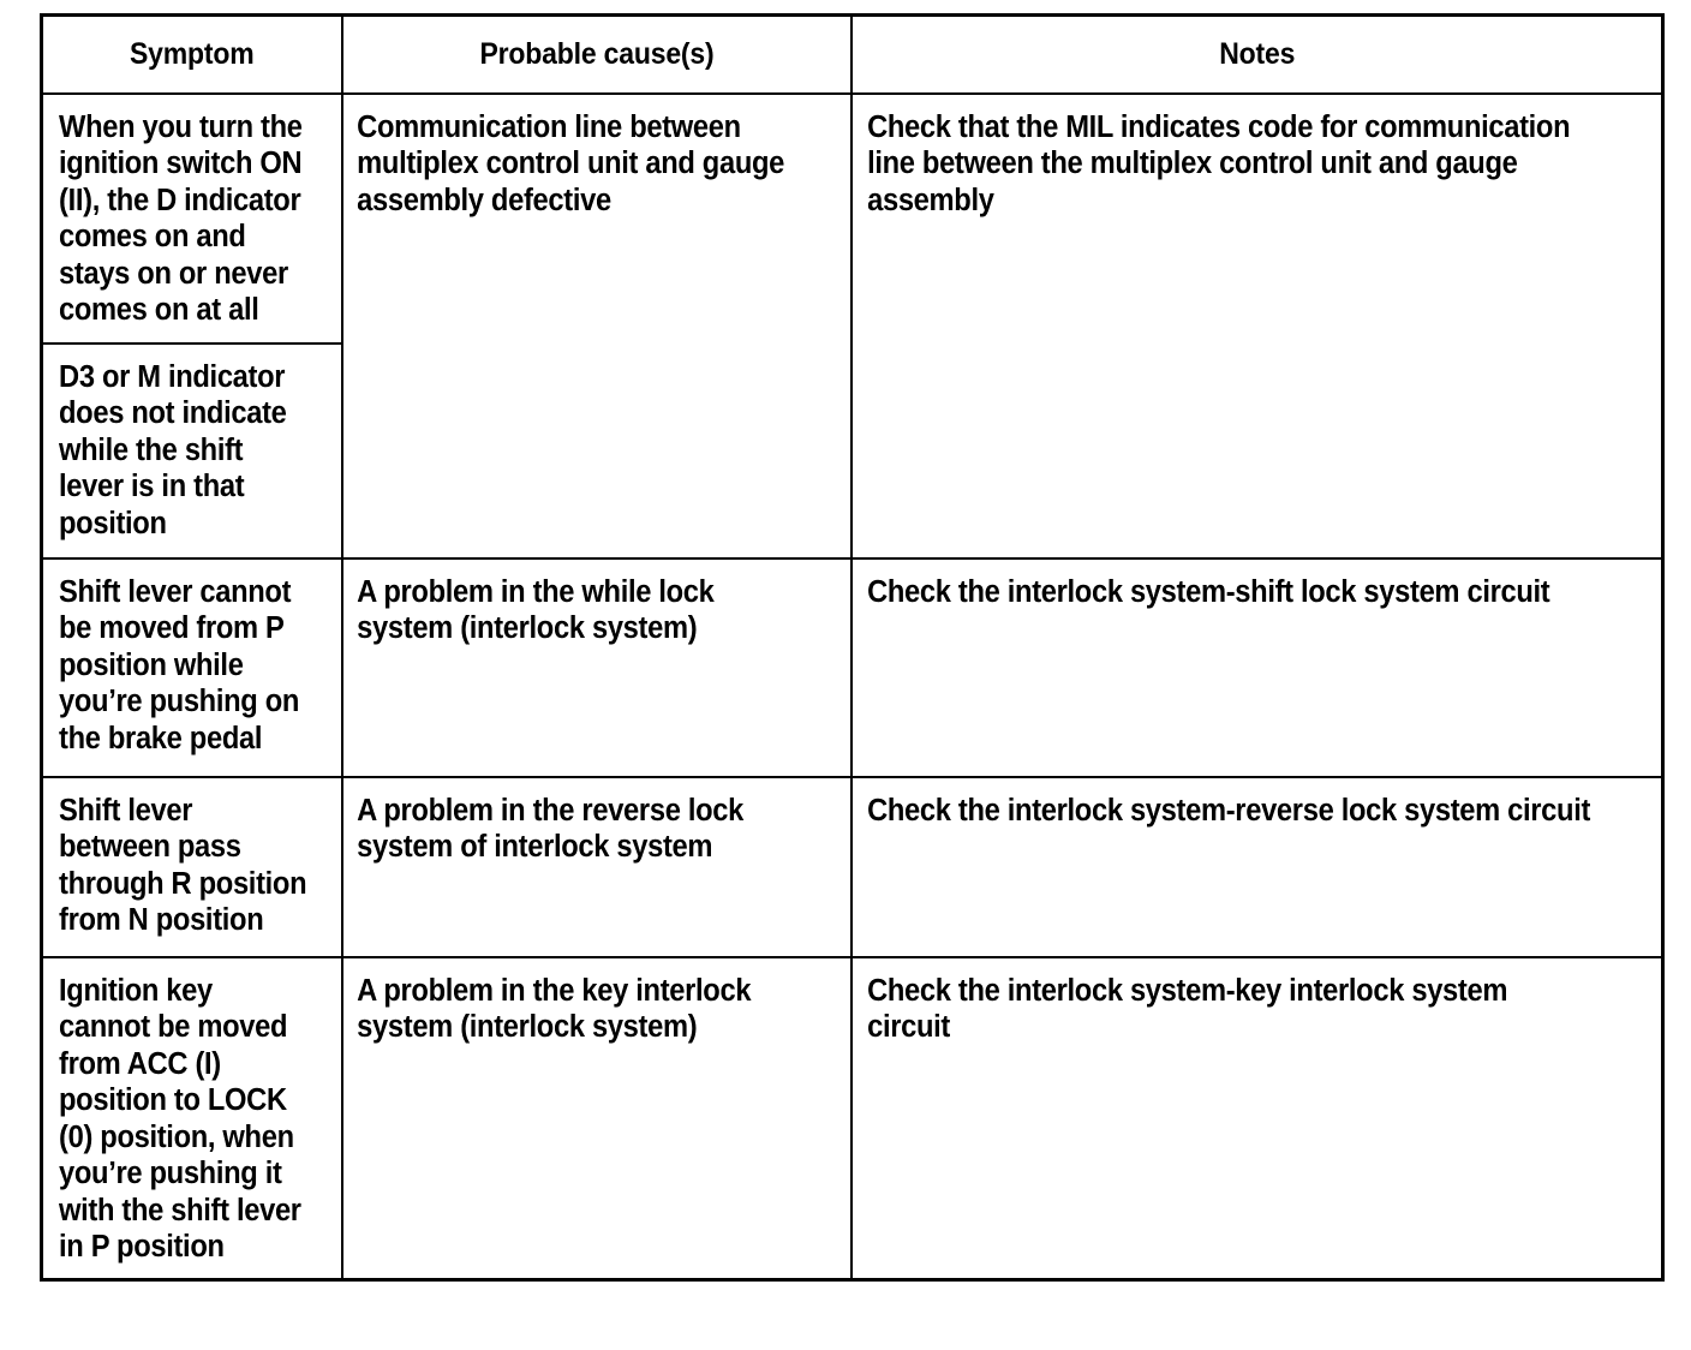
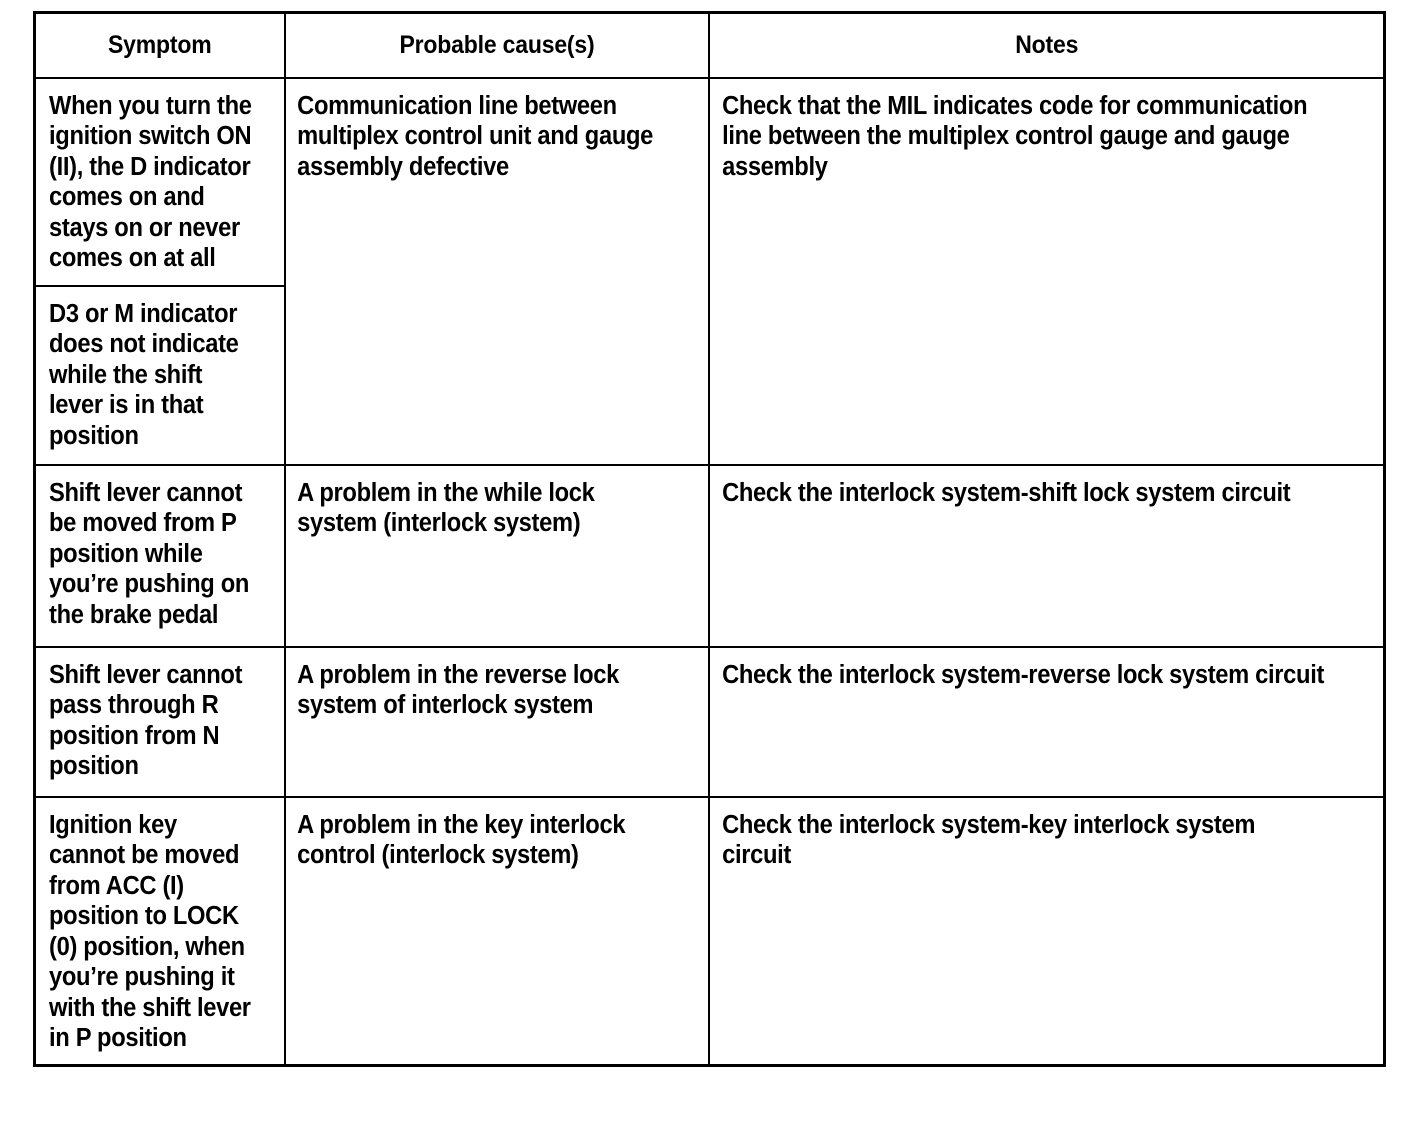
  Symptom	Probable cause(s)	Notes
- When you turn the ignition switch ON (II), the D indicator comes on and stays on or never comes on at all	Communication line between multiplex control unit and gauge assembly defective	Check that the MIL indicates code for communication line between the multiplex control unit and gauge assembly
+ When you turn the ignition switch ON (II), the D indicator comes on and stays on or never comes on at all	Communication line between multiplex control unit and gauge assembly defective	Check that the MIL indicates code for communication line between the multiplex control gauge and gauge assembly
  D3 or M indicator does not indicate while the shift lever is in that position
  Shift lever cannot be moved from P position while you’re pushing on the brake pedal	A problem in the while lock system (interlock system)	Check the interlock system-shift lock system circuit
- Shift lever between pass through R position from N position	A problem in the reverse lock system of interlock system	Check the interlock system-reverse lock system circuit
+ Shift lever cannot pass through R position from N position	A problem in the reverse lock system of interlock system	Check the interlock system-reverse lock system circuit
- Ignition key cannot be moved from ACC (I) position to LOCK (0) position, when you’re pushing it with the shift lever in P position	A problem in the key interlock system (interlock system)	Check the interlock system-key interlock system circuit
+ Ignition key cannot be moved from ACC (I) position to LOCK (0) position, when you’re pushing it with the shift lever in P position	A problem in the key interlock control (interlock system)	Check the interlock system-key interlock system circuit
